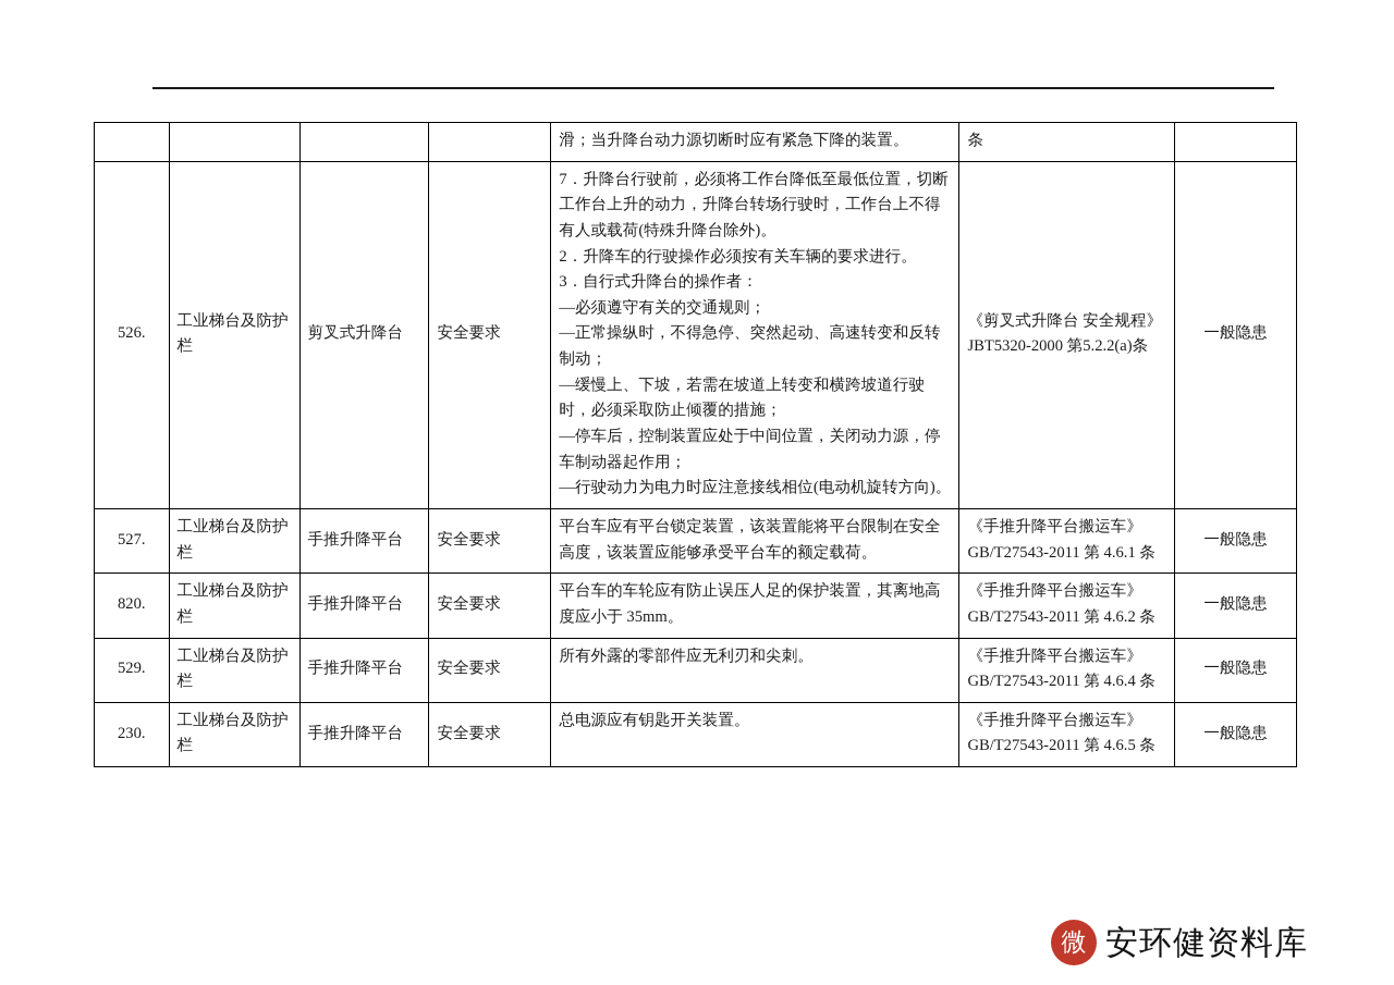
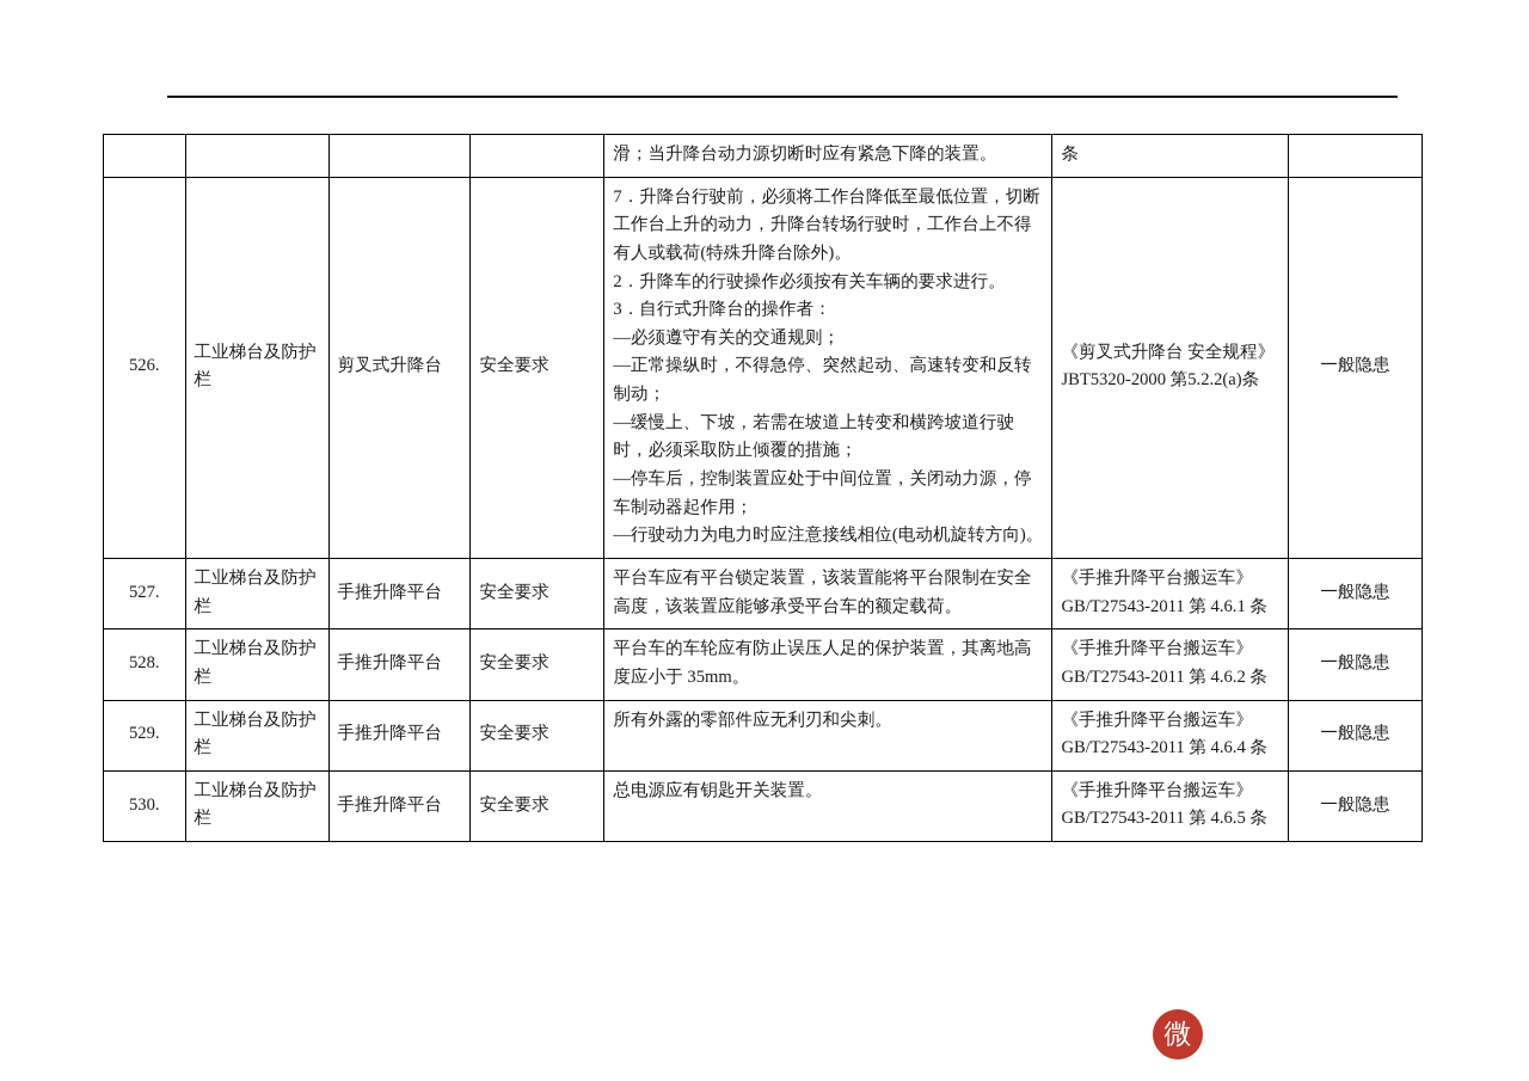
  				滑；当升降台动力源切断时应有紧急下降的装置。	条
  526.	工业梯台及防护栏	剪叉式升降台	安全要求	7．升降台行驶前，必须将工作台降低至最低位置，切断工作台上升的动力，升降台转场行驶时，工作台上不得有人或载荷(特殊升降台除外)。 2．升降车的行驶操作必须按有关车辆的要求进行。 3．自行式升降台的操作者： —必须遵守有关的交通规则； —正常操纵时，不得急停、突然起动、高速转变和反转制动； —缓慢上、下坡，若需在坡道上转变和横跨坡道行驶时，必须采取防止倾覆的措施； —停车后，控制装置应处于中间位置，关闭动力源，停车制动器起作用； —行驶动力为电力时应注意接线相位(电动机旋转方向)。	《剪叉式升降台 安全规程》JBT5320-2000 第5.2.2(a)条	一般隐患
  527.	工业梯台及防护栏	手推升降平台	安全要求	平台车应有平台锁定装置，该装置能将平台限制在安全高度，该装置应能够承受平台车的额定载荷。	《手推升降平台搬运车》GB/T27543-2011 第 4.6.1 条	一般隐患
- 820.	工业梯台及防护栏	手推升降平台	安全要求	平台车的车轮应有防止误压人足的保护装置，其离地高度应小于 35mm。	《手推升降平台搬运车》GB/T27543-2011 第 4.6.2 条	一般隐患
+ 528.	工业梯台及防护栏	手推升降平台	安全要求	平台车的车轮应有防止误压人足的保护装置，其离地高度应小于 35mm。	《手推升降平台搬运车》GB/T27543-2011 第 4.6.2 条	一般隐患
  529.	工业梯台及防护栏	手推升降平台	安全要求	所有外露的零部件应无利刃和尖刺。	《手推升降平台搬运车》GB/T27543-2011 第 4.6.4 条	一般隐患
- 230.	工业梯台及防护栏	手推升降平台	安全要求	总电源应有钥匙开关装置。	《手推升降平台搬运车》GB/T27543-2011 第 4.6.5 条	一般隐患
+ 530.	工业梯台及防护栏	手推升降平台	安全要求	总电源应有钥匙开关装置。	《手推升降平台搬运车》GB/T27543-2011 第 4.6.5 条	一般隐患
  微
- 安环健资料库
